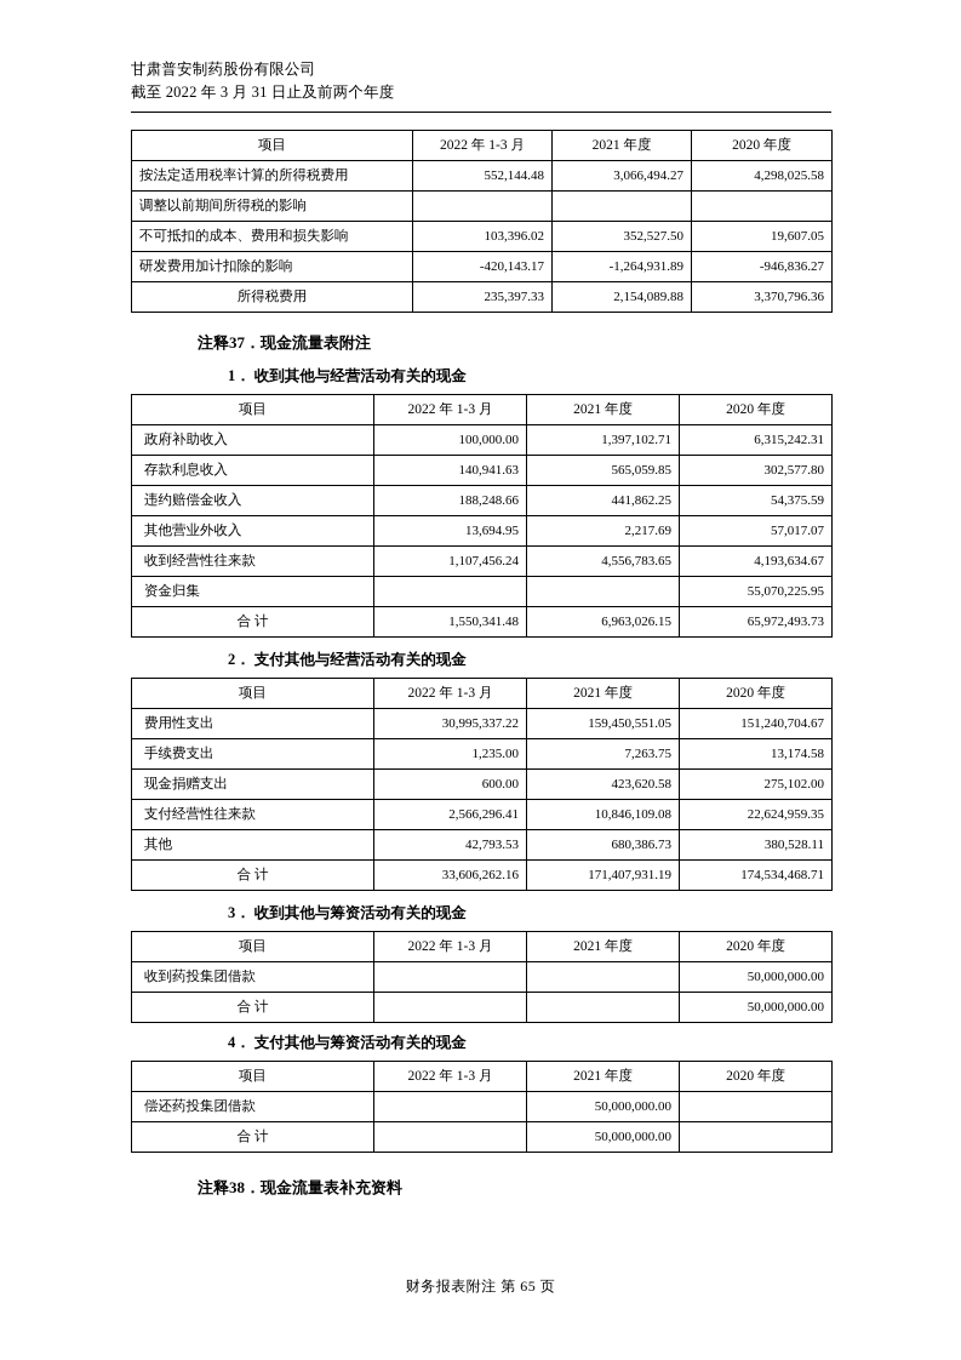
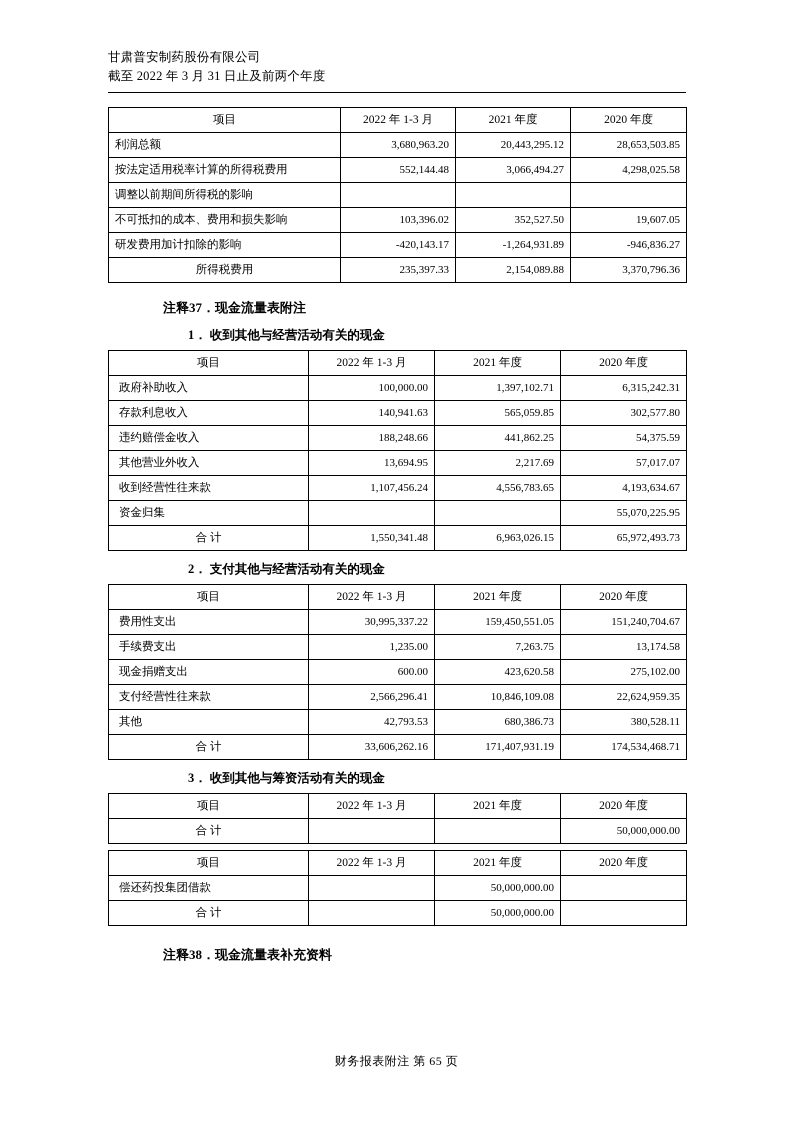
  甘肃普安制药股份有限公司
  截至 2022 年 3 月 31 日止及前两个年度
  项目	2022 年 1-3 月	2021 年度	2020 年度
+ 利润总额	3,680,963.20	20,443,295.12	28,653,503.85
  按法定适用税率计算的所得税费用	552,144.48	3,066,494.27	4,298,025.58
  调整以前期间所得税的影响
  不可抵扣的成本、费用和损失影响	103,396.02	352,527.50	19,607.05
  研发费用加计扣除的影响	-420,143.17	-1,264,931.89	-946,836.27
  所得税费用	235,397.33	2,154,089.88	3,370,796.36
  注释37．现金流量表附注
  1． 收到其他与经营活动有关的现金
  项目	2022 年 1-3 月	2021 年度	2020 年度
  政府补助收入	100,000.00	1,397,102.71	6,315,242.31
  存款利息收入	140,941.63	565,059.85	302,577.80
  违约赔偿金收入	188,248.66	441,862.25	54,375.59
  其他营业外收入	13,694.95	2,217.69	57,017.07
  收到经营性往来款	1,107,456.24	4,556,783.65	4,193,634.67
  资金归集			55,070,225.95
  合 计	1,550,341.48	6,963,026.15	65,972,493.73
  2． 支付其他与经营活动有关的现金
  项目	2022 年 1-3 月	2021 年度	2020 年度
  费用性支出	30,995,337.22	159,450,551.05	151,240,704.67
  手续费支出	1,235.00	7,263.75	13,174.58
  现金捐赠支出	600.00	423,620.58	275,102.00
  支付经营性往来款	2,566,296.41	10,846,109.08	22,624,959.35
  其他	42,793.53	680,386.73	380,528.11
  合 计	33,606,262.16	171,407,931.19	174,534,468.71
  3． 收到其他与筹资活动有关的现金
  项目	2022 年 1-3 月	2021 年度	2020 年度
- 收到药投集团借款			50,000,000.00
  合 计			50,000,000.00
- 4． 支付其他与筹资活动有关的现金
  项目	2022 年 1-3 月	2021 年度	2020 年度
  偿还药投集团借款		50,000,000.00
  合 计		50,000,000.00
  注释38．现金流量表补充资料
  财务报表附注 第 65 页
